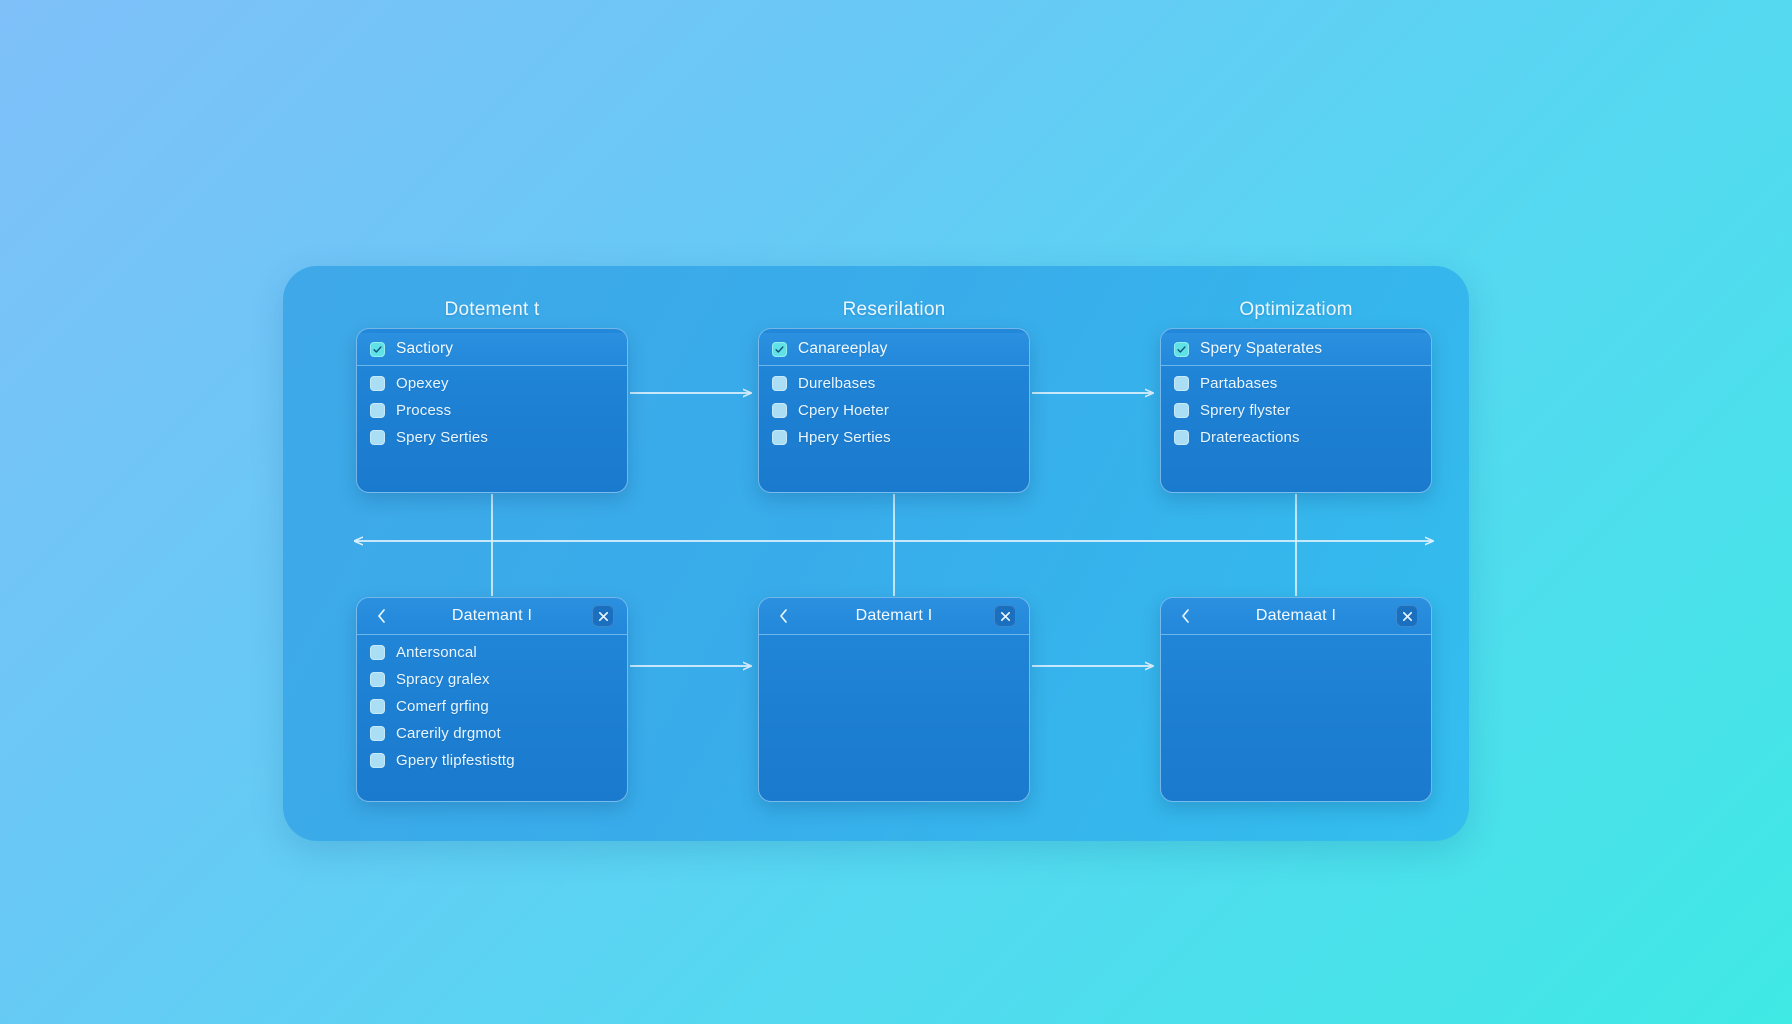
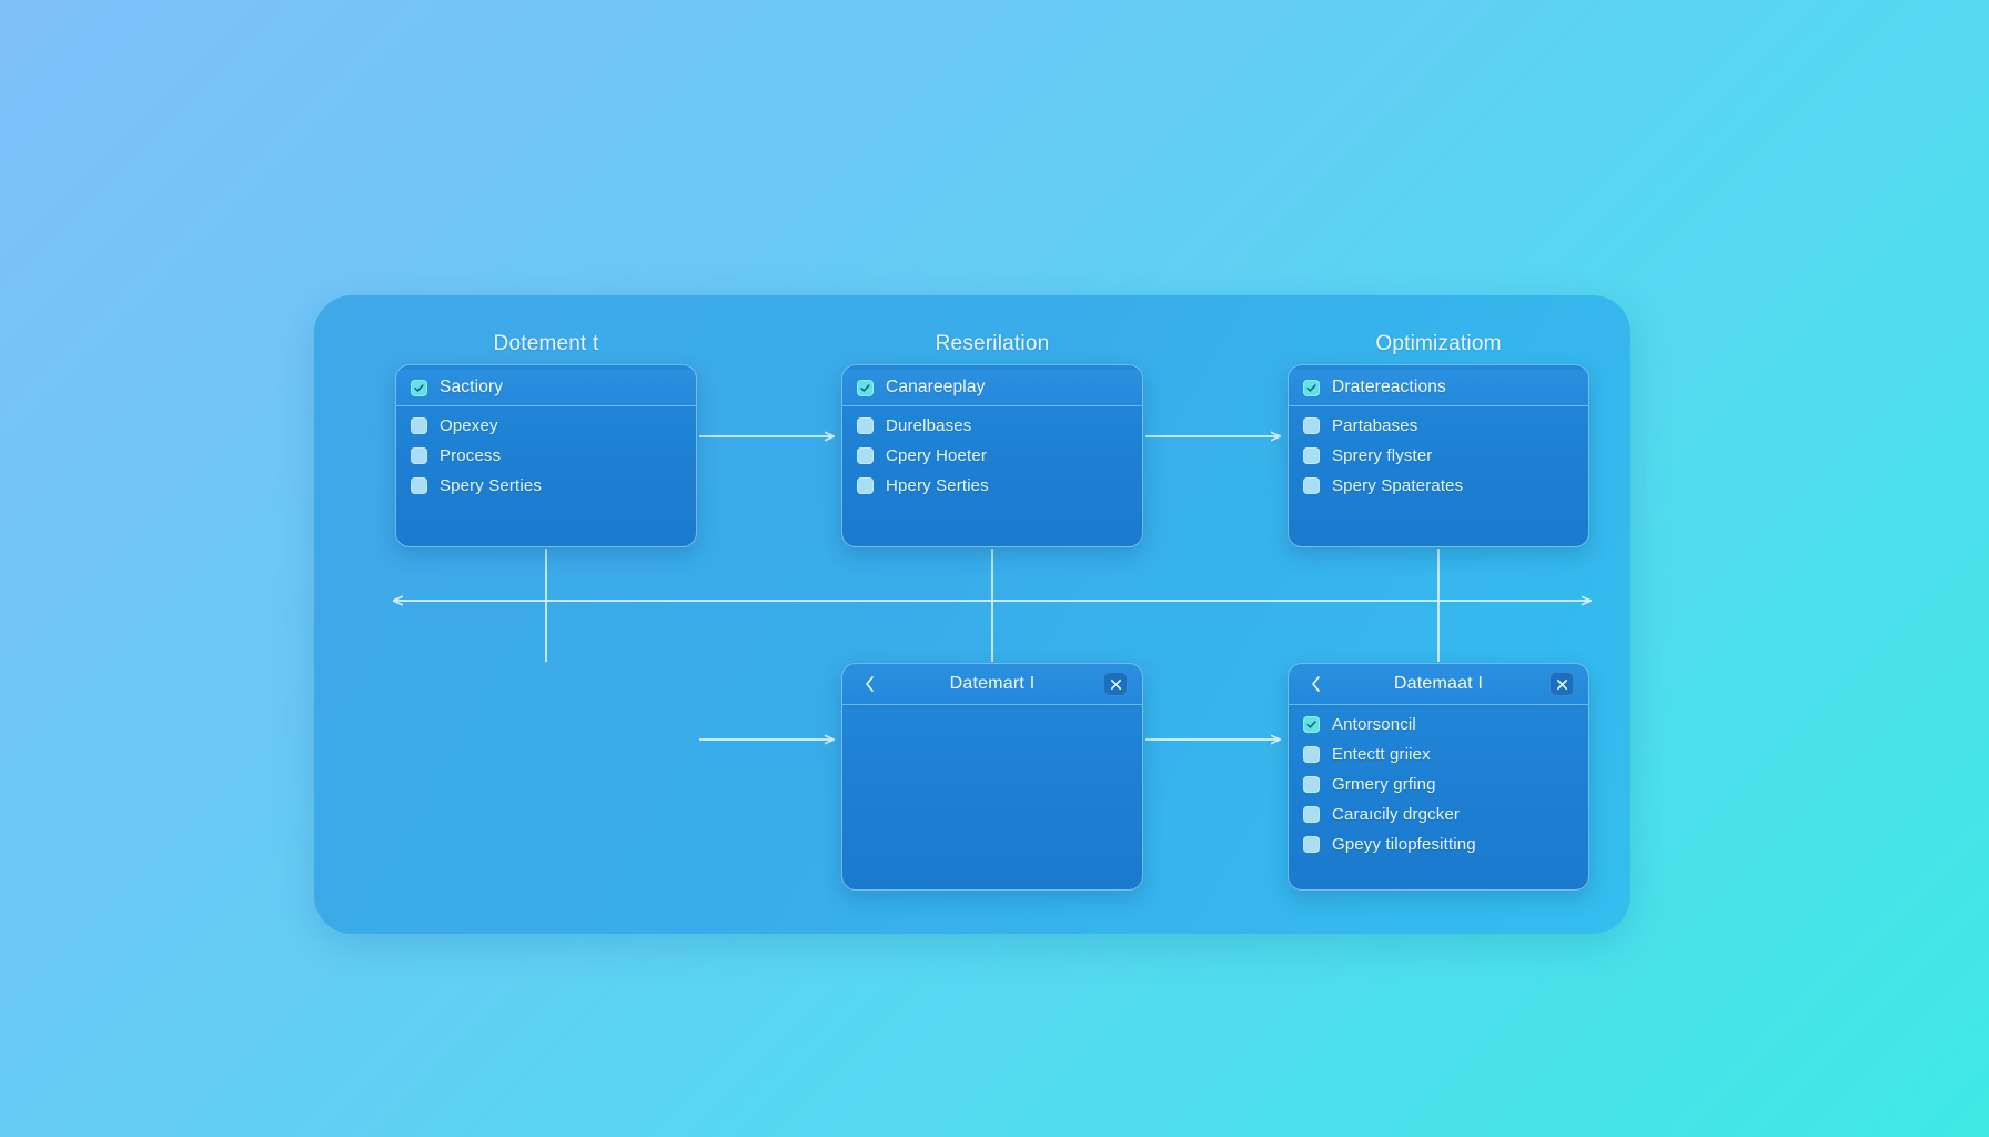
  Dotement t
  Reserilation
  Optimizatiom
  Sactiory
  Opexey
  Process
  Spery Serties
  Canareeplay
  Durelbases
  Cpery Hoeter
  Hpery Serties
- Spery Spaterates
+ Dratereactions
  Partabases
  Sprery flyster
- Dratereactions
+ Spery Spaterates
- Datemant I
- Antersoncal
- Spracy gralex
- Comerf grfing
- Carerily drgmot
- Gpery tlipfestisttg
  Datemart I
  Datemaat I
+ Antorsoncil
+ Entectt griiex
+ Grmery grfing
+ Caraıcily drgcker
+ Gpeyy tilopfesitting
